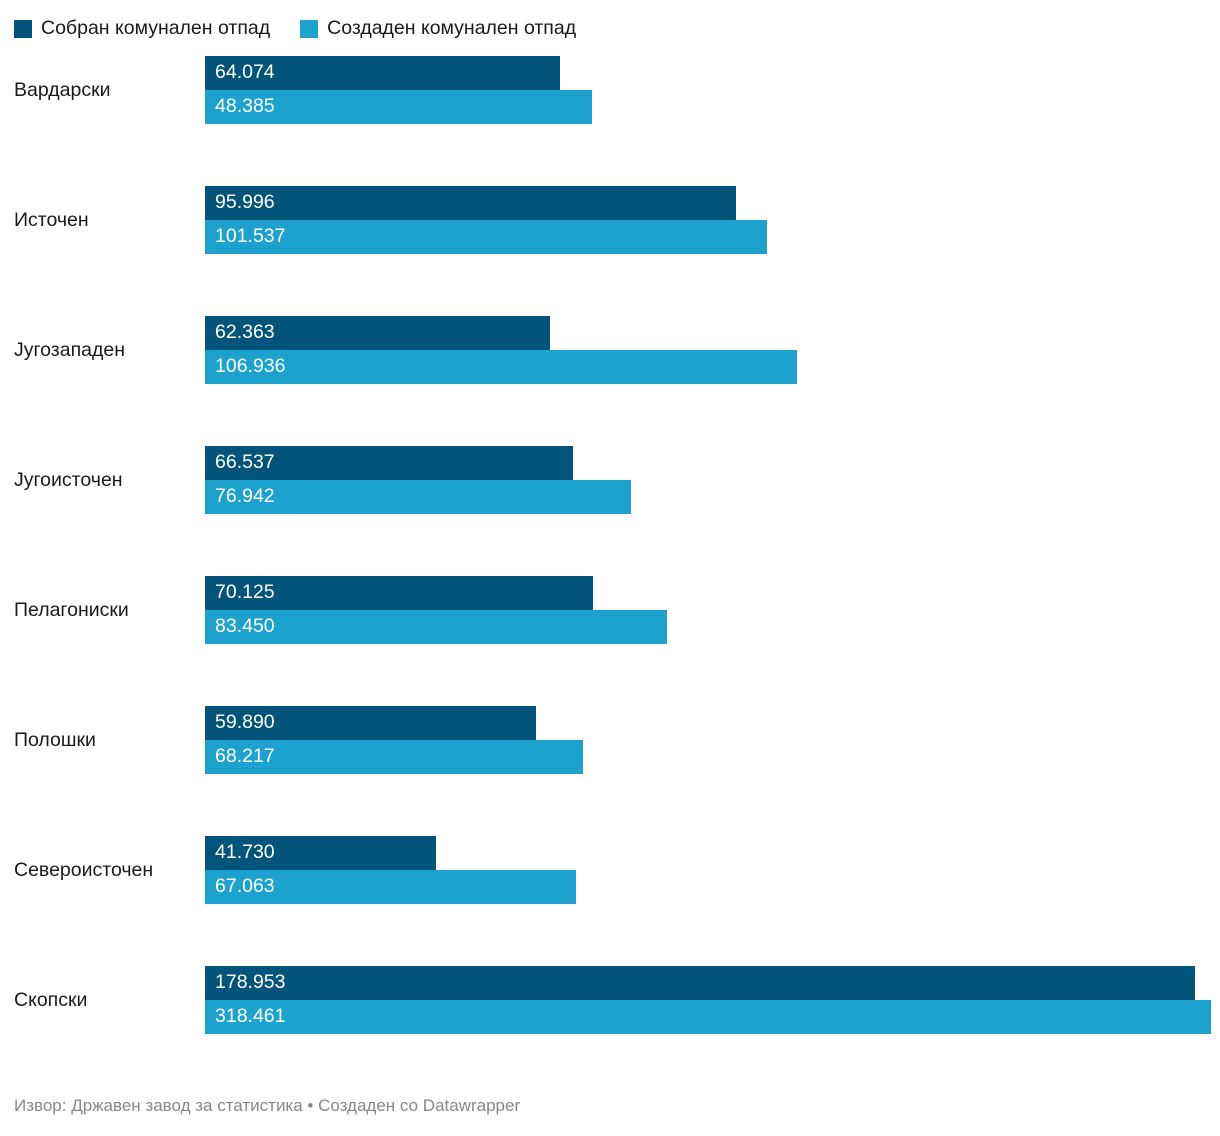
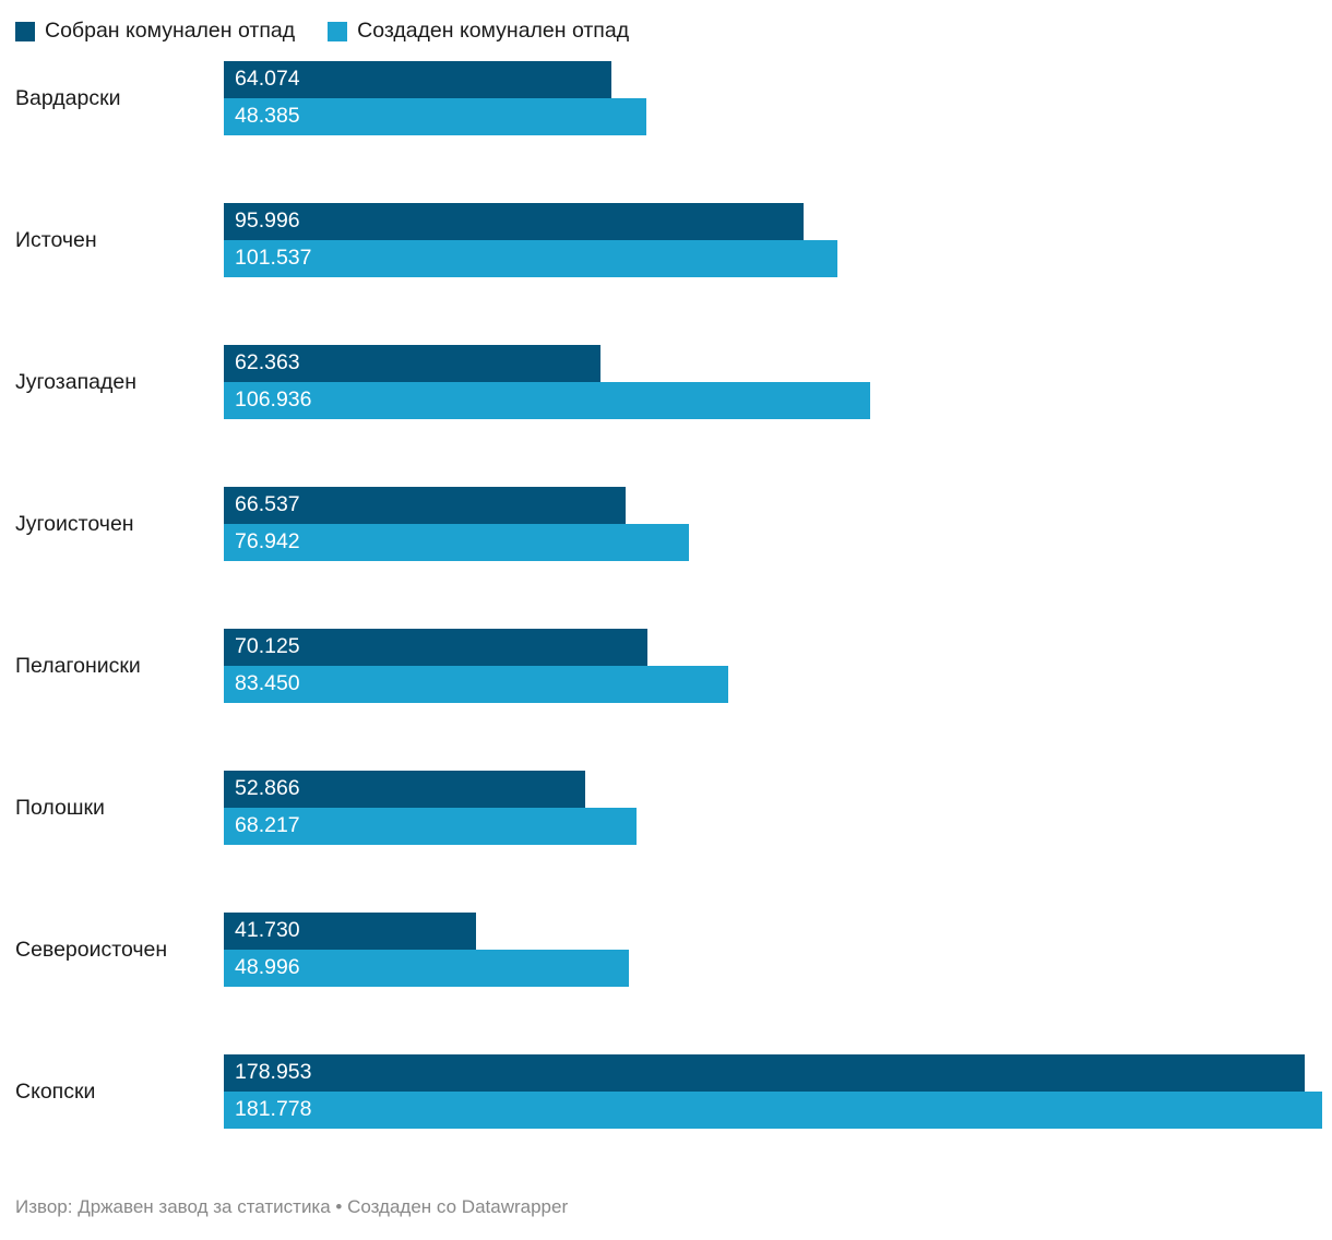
  Собран комунален отпад
  Создаден комунален отпад
  Вардарски
  64.074
  48.385
  Источен
  95.996
  101.537
  Југозападен
  62.363
  106.936
  Југоисточен
  66.537
  76.942
  Пелагониски
  70.125
  83.450
  Полошки
- 59.890
+ 52.866
  68.217
  Североисточен
  41.730
- 67.063
+ 48.996
  Скопски
  178.953
- 318.461
+ 181.778
  Извор: Државен завод за статистика • Создаден со Datawrapper
